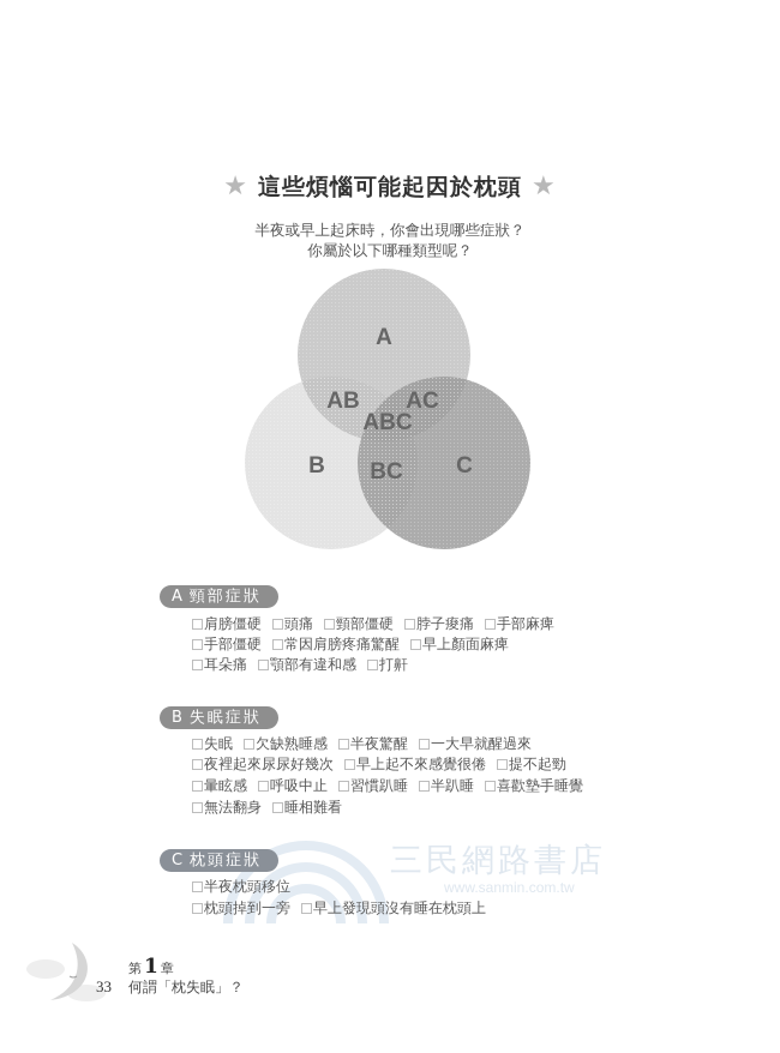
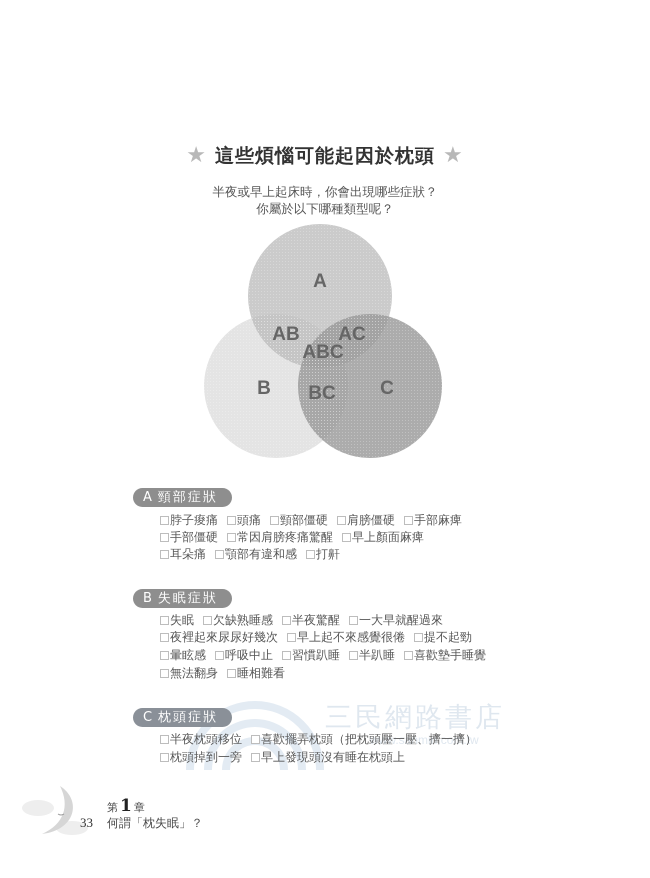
  ★
  這些煩惱可能起因於枕頭
  ★
  半夜或早上起床時，你會出現哪些症狀？
  你屬於以下哪種類型呢？
  A
  AB
  AC
  ABC
  B
  BC
  C
  三民網路書店
  www.sanmin.com.tw
  A 頸部症狀
- 肩膀僵硬
+ 脖子痠痛
  頭痛
  頸部僵硬
- 脖子痠痛
+ 肩膀僵硬
  手部麻痺
  手部僵硬
  常因肩膀疼痛驚醒
  早上顏面麻痺
  耳朵痛
  顎部有違和感
  打鼾
  B 失眠症狀
  失眠
  欠缺熟睡感
  半夜驚醒
  一大早就醒過來
  夜裡起來尿尿好幾次
  早上起不來感覺很倦
  提不起勁
  暈眩感
  呼吸中止
  習慣趴睡
  半趴睡
  喜歡墊手睡覺
  無法翻身
  睡相難看
  C 枕頭症狀
  半夜枕頭移位
+ 喜歡擺弄枕頭（把枕頭壓一壓、擠一擠）
  枕頭掉到一旁
  早上發現頭沒有睡在枕頭上
  第 1 章
  33
  何謂「枕失眠」？
